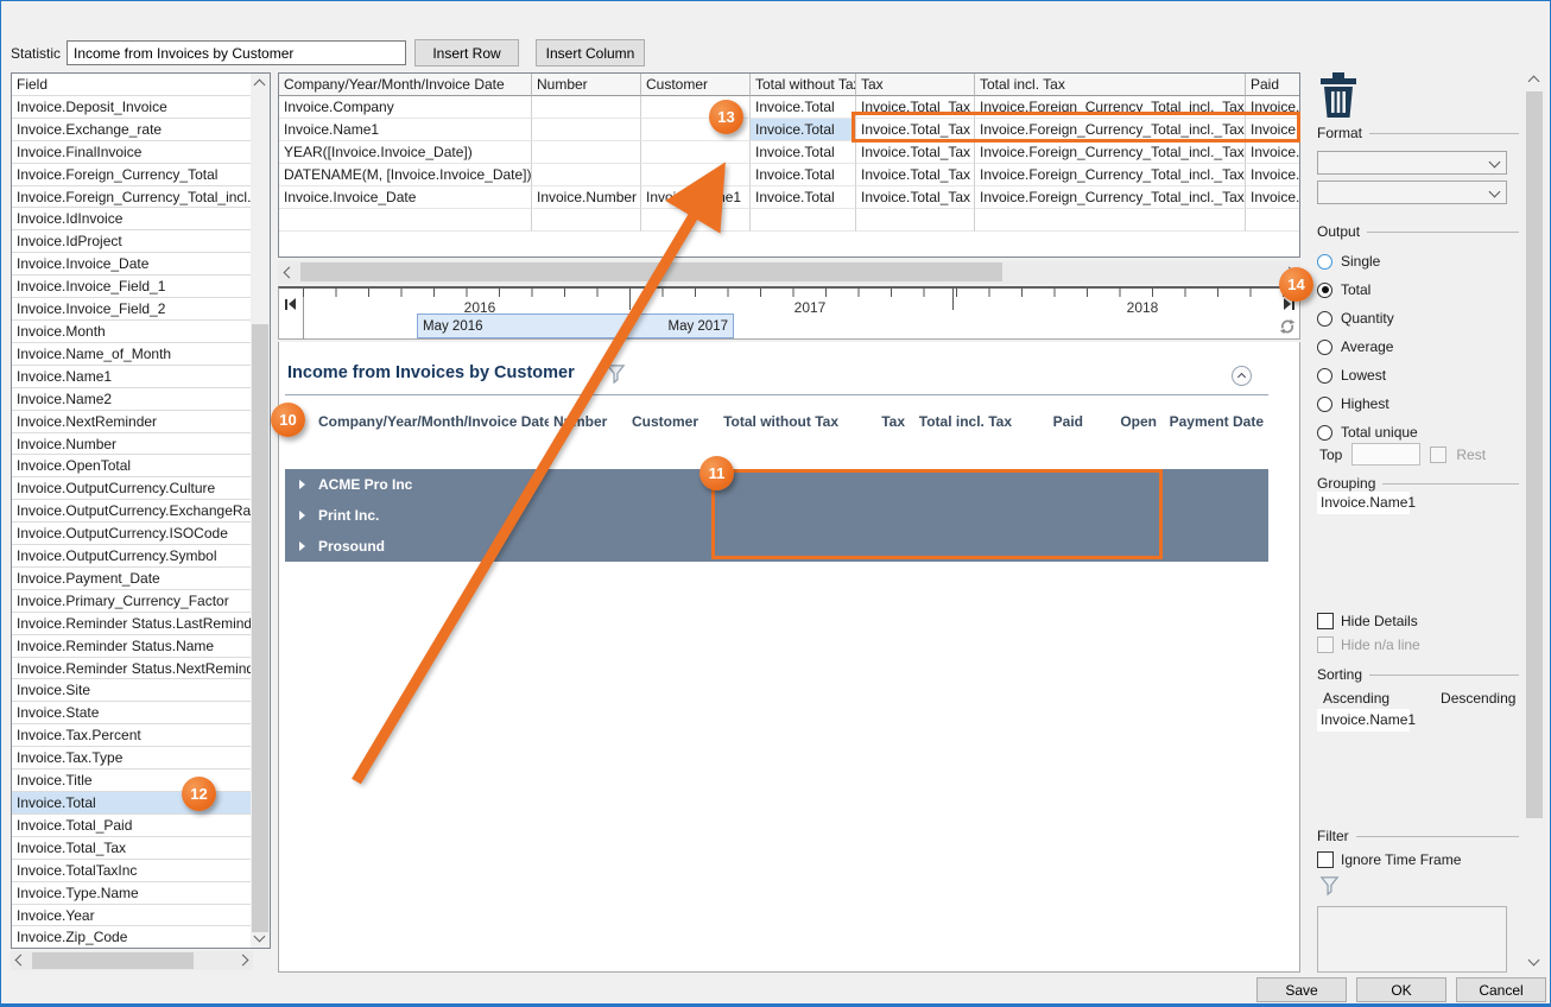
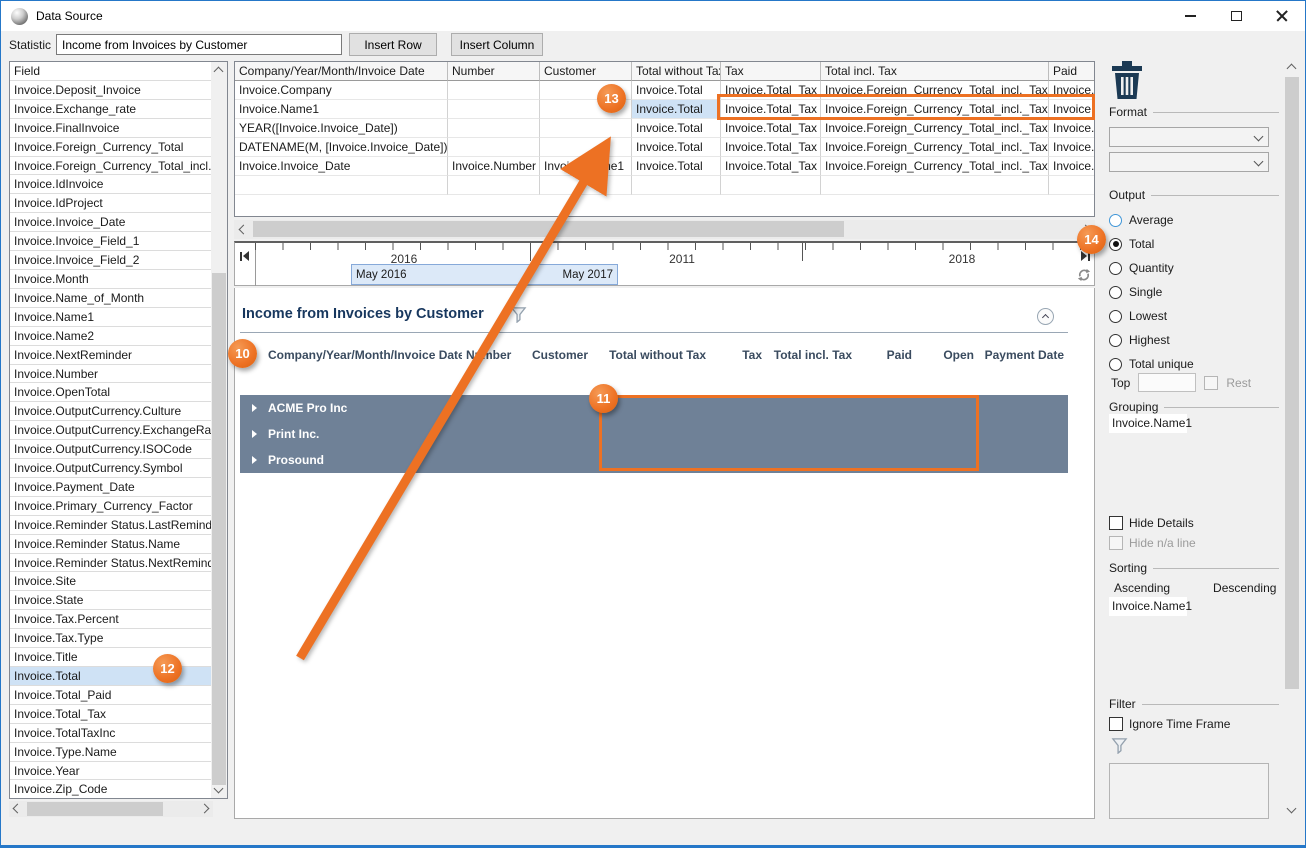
+ Data Source
  Statistic
  Income from Invoices by Customer
  Insert Row
  Insert Column
  Field
  Invoice.Deposit_Invoice
  Invoice.Exchange_rate
  Invoice.FinalInvoice
  Invoice.Foreign_Currency_Total
  Invoice.Foreign_Currency_Total_incl.
  Invoice.IdInvoice
  Invoice.IdProject
  Invoice.Invoice_Date
  Invoice.Invoice_Field_1
  Invoice.Invoice_Field_2
  Invoice.Month
  Invoice.Name_of_Month
  Invoice.Name1
  Invoice.Name2
  Invoice.NextReminder
  Invoice.Number
  Invoice.OpenTotal
  Invoice.OutputCurrency.Culture
  Invoice.OutputCurrency.ExchangeRa
  Invoice.OutputCurrency.ISOCode
  Invoice.OutputCurrency.Symbol
  Invoice.Payment_Date
  Invoice.Primary_Currency_Factor
  Invoice.Reminder Status.LastRemind
  Invoice.Reminder Status.Name
  Invoice.Reminder Status.NextRemin
  Invoice.Site
  Invoice.State
  Invoice.Tax.Percent
  Invoice.Tax.Type
  Invoice.Title
  Invoice.Total
  Invoice.Total_Paid
  Invoice.Total_Tax
  Invoice.TotalTaxInc
  Invoice.Type.Name
  Invoice.Year
  Invoice.Zip_Code
  Company/Year/Month/Invoice Date
  Number
  Customer
  Total without Ta
  Tax
  Total incl. Tax
  Paid
  Invoice.Company
  Invoice.Total
  Invoice.Total_Tax
  Invoice.Foreign_Currency_Total_incl._Tax
  Invoice.
  Invoice.Name1
  Invoice.Total
  Invoice.Total_Tax
  Invoice.Foreign_Currency_Total_incl._Tax
  Invoice.
  YEAR([Invoice.Invoice_Date])
  Invoice.Total
  Invoice.Total_Tax
  Invoice.Foreign_Currency_Total_incl._Tax
  Invoice.
  DATENAME(M, [Invoice.Invoice_Date])
  Invoice.Total
  Invoice.Total_Tax
  Invoice.Foreign_Currency_Total_incl._Tax
  Invoice.
  Invoice.Invoice_Date
  Invoice.Number
  Invoice.me1
  Invoice.Total
  Invoice.Total_Tax
  Invoice.Foreign_Currency_Total_incl._Tax
  Invoice.
  2016
- 2017
+ 2011
  2018
  May 2016
  May 2017
  Income from Invoices by Customer
  Company/Year/Month/Invoice Date
  Nmber
  Customer
  Total without Tax
  Tax
  Total incl. Tax
  Paid
  Open
  Payment Date
  ACME Pro Inc
  Print Inc.
  Prosound
  Format
  Output
- Single
+ Average
  Total
  Quantity
- Average
+ Single
  Lowest
  Highest
  Total unique
  Top
  Rest
  Grouping
  Invoice.Name1
  Hide Details
  Hide n/a line
  Sorting
  Ascending
  Descending
  Invoice.Name1
  Filter
  Ignore Time Frame
- Save
- OK
- Cancel
  10
  11
  12
  13
  14
